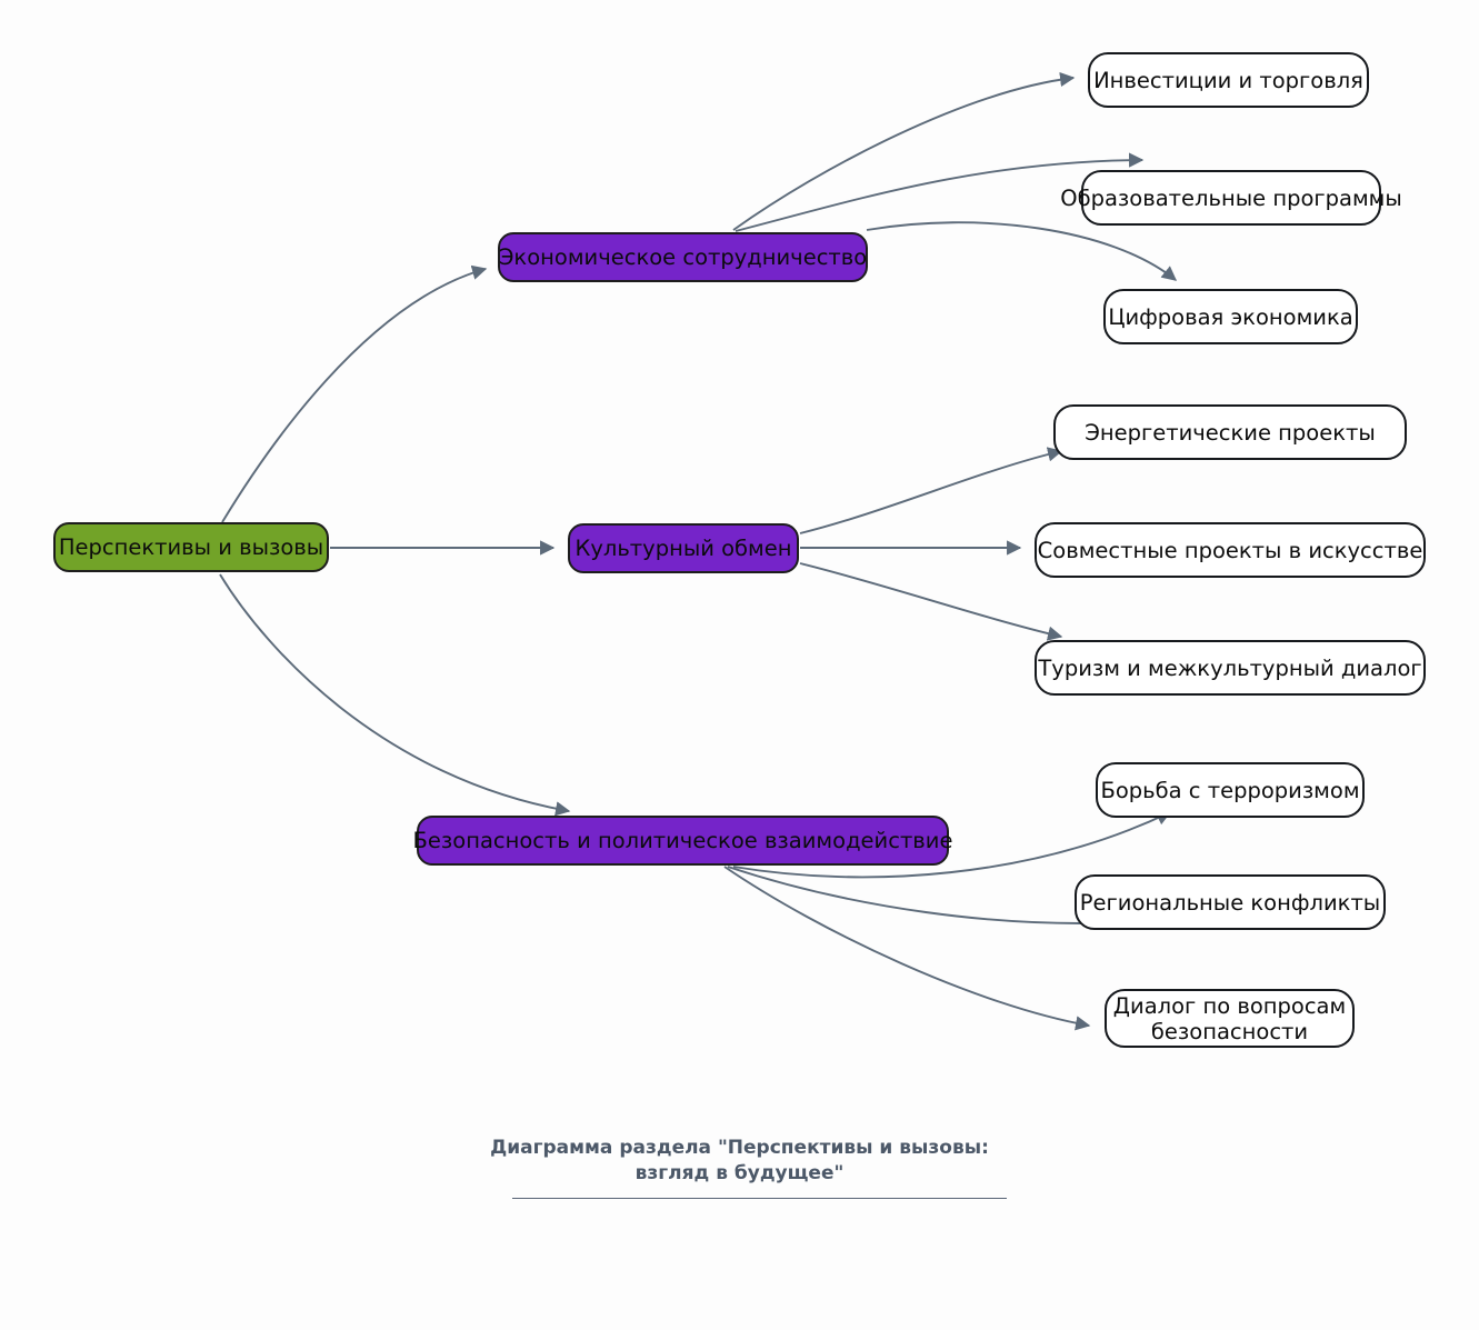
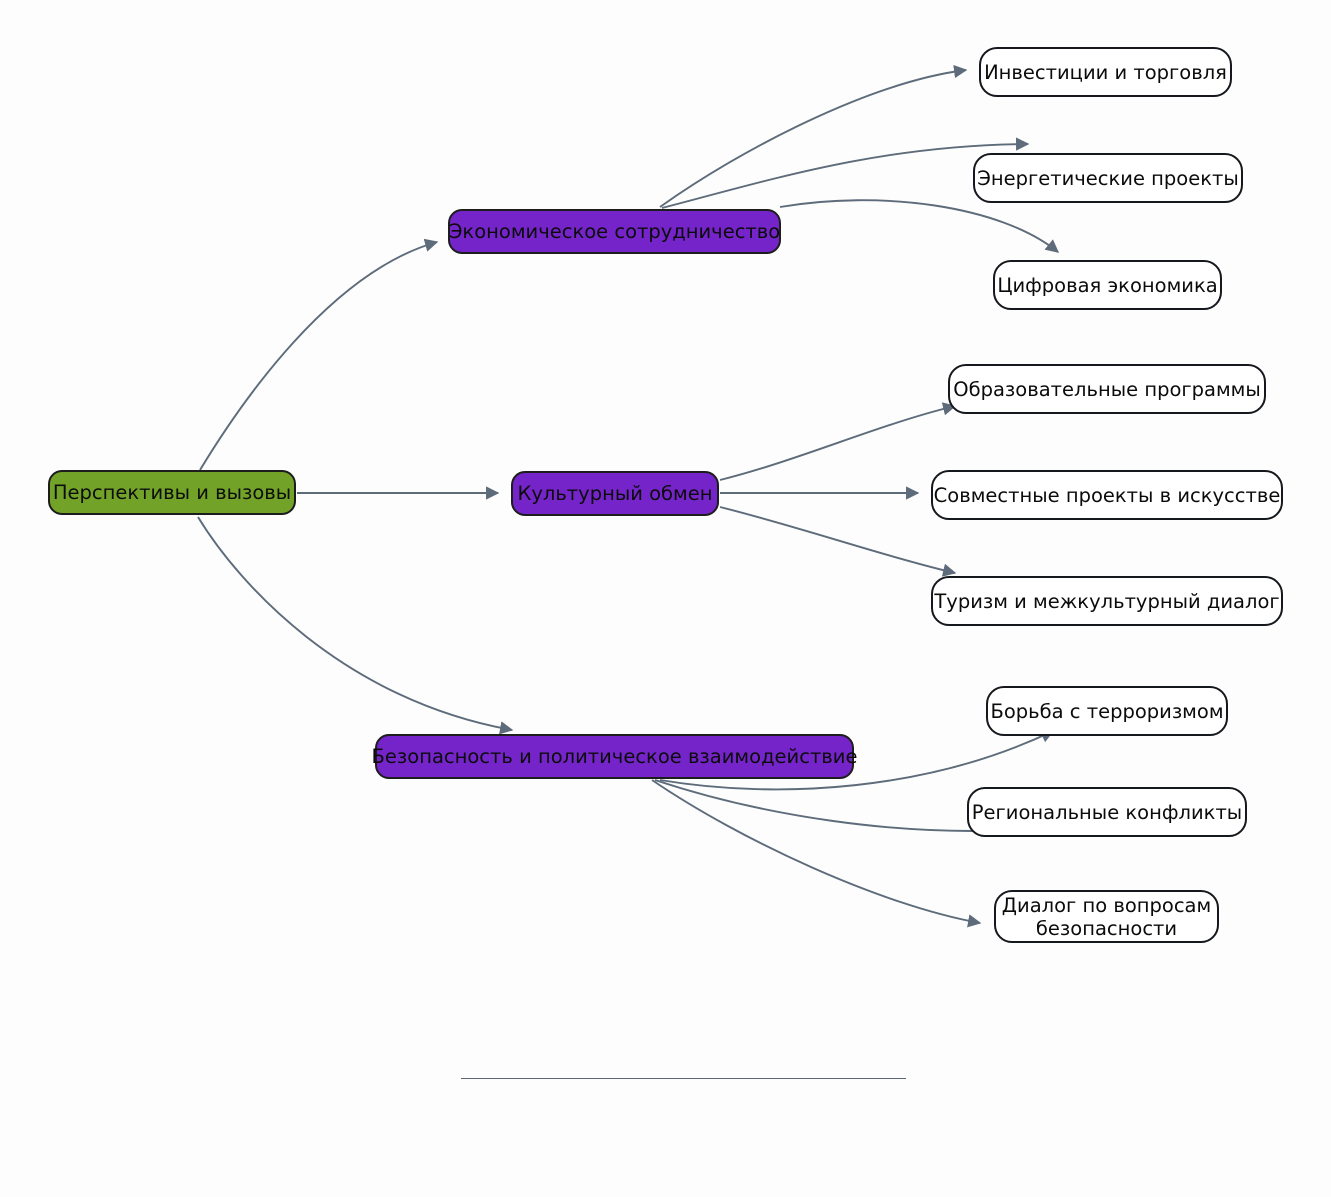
  Перспективы и вызовы
  Экономическое сотрудничество
  Инвестиции и торговля
- Образовательные программы
+ Энергетические проекты
  Цифровая экономика
  Культурный обмен
- Энергетические проекты
+ Образовательные программы
  Совместные проекты в искусстве
  Туризм и межкультурный диалог
  Безопасность и политическое взаимодействие
  Борьба с терроризмом
  Региональные конфликты
  Диалог по вопросам
  безопасности
- Диаграмма раздела "Перспективы и вызовы:
- взгляд в будущее"
